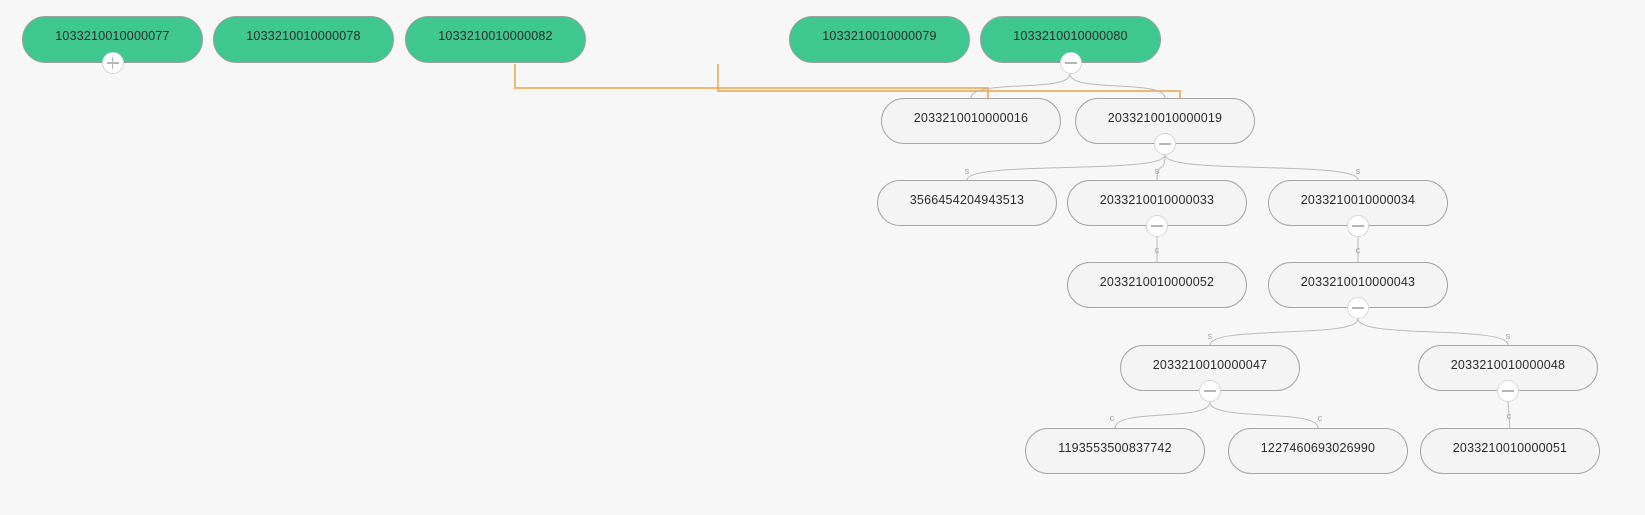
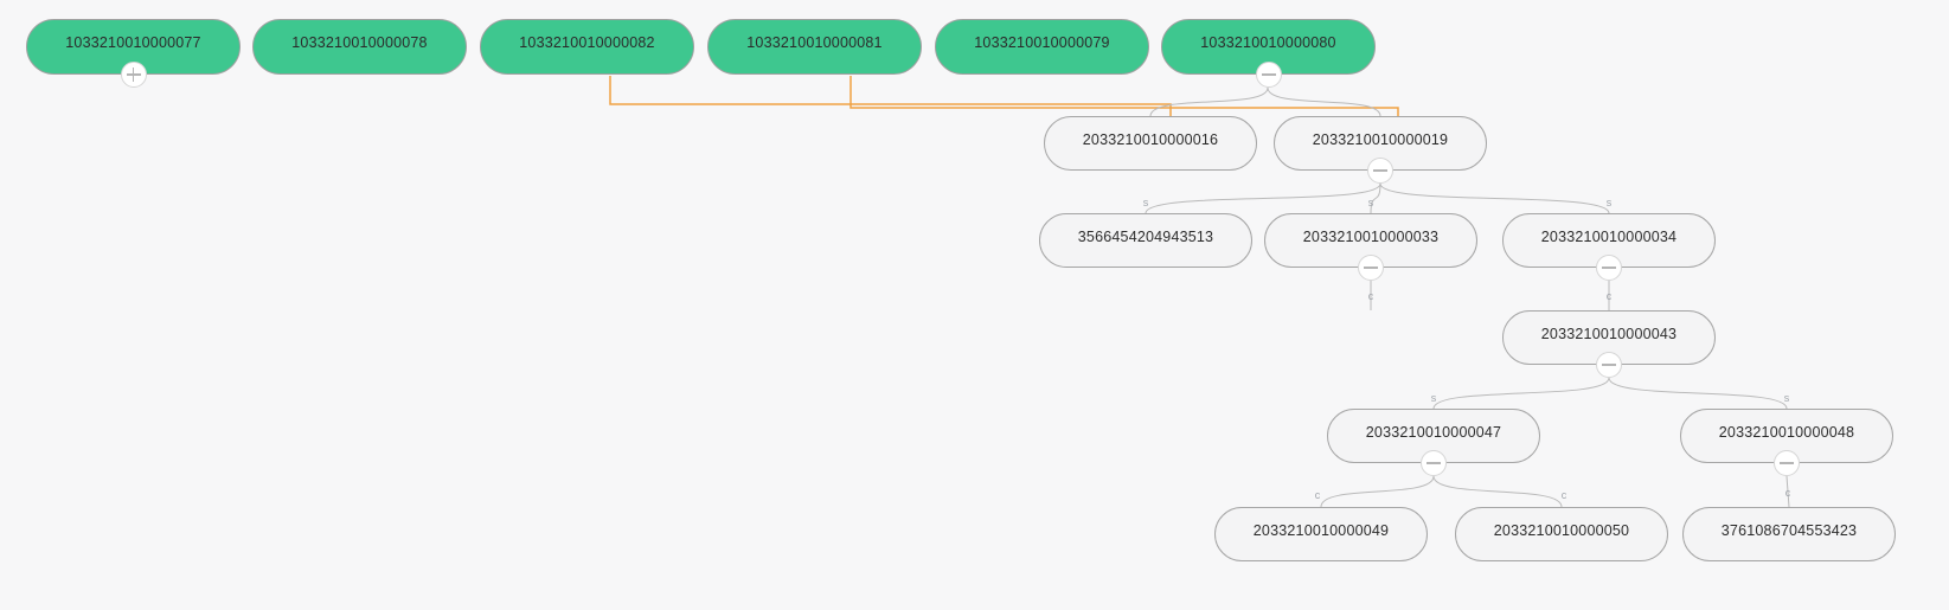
  s
  s
  s
  c
  c
  s
  s
  c
  c
  c
  1033210010000077
  1033210010000078
  1033210010000082
+ 1033210010000081
  1033210010000079
  1033210010000080
  2033210010000016
  2033210010000019
  3566454204943513
  2033210010000033
  2033210010000034
- 2033210010000052
  2033210010000043
  2033210010000047
  2033210010000048
- 1193553500837742
+ 2033210010000049
- 1227460693026990
+ 2033210010000050
- 2033210010000051
+ 3761086704553423
